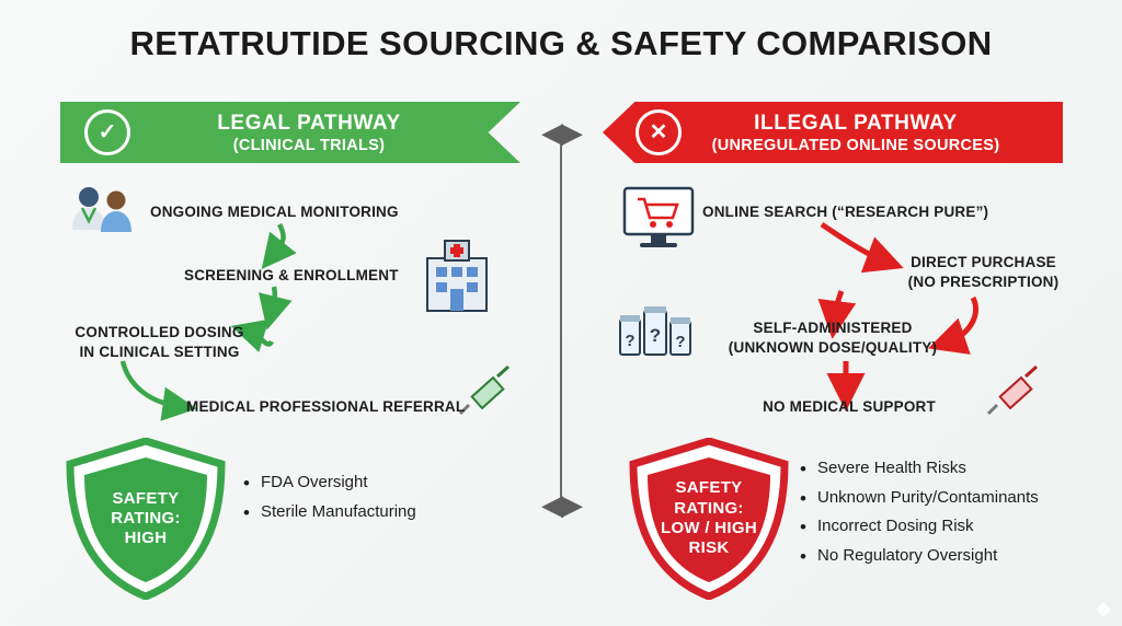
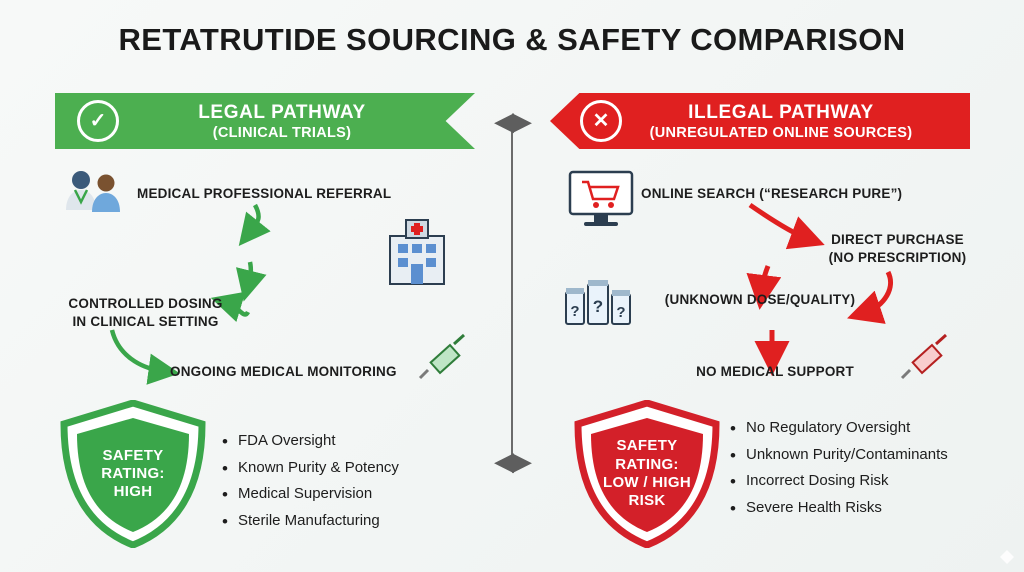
  RETATRUTIDE SOURCING & SAFETY COMPARISON
  ✓
  LEGAL PATHWAY
  (CLINICAL TRIALS)
  ✕
  ILLEGAL PATHWAY
  (UNREGULATED ONLINE SOURCES)
  ◀▶
  ◀▶
  ?
  ?
  ?
- ONGOING MEDICAL MONITORING
+ MEDICAL PROFESSIONAL REFERRAL
- SCREENING & ENROLLMENT
  CONTROLLED DOSING
  IN CLINICAL SETTING
- MEDICAL PROFESSIONAL REFERRAL
+ ONGOING MEDICAL MONITORING
  ONLINE SEARCH (“RESEARCH PURE”)
  DIRECT PURCHASE
  (NO PRESCRIPTION)
- SELF-ADMINISTERED
  (UNKNOWN DOSE/QUALITY)
  NO MEDICAL SUPPORT
  SAFETY
  RATING:
  HIGH
  SAFETY
  RATING:
  LOW / HIGH
  RISK
  FDA Oversight
+ Known Purity & Potency
+ Medical Supervision
  Sterile Manufacturing
- Severe Health Risks
+ No Regulatory Oversight
  Unknown Purity/Contaminants
  Incorrect Dosing Risk
- No Regulatory Oversight
+ Severe Health Risks
